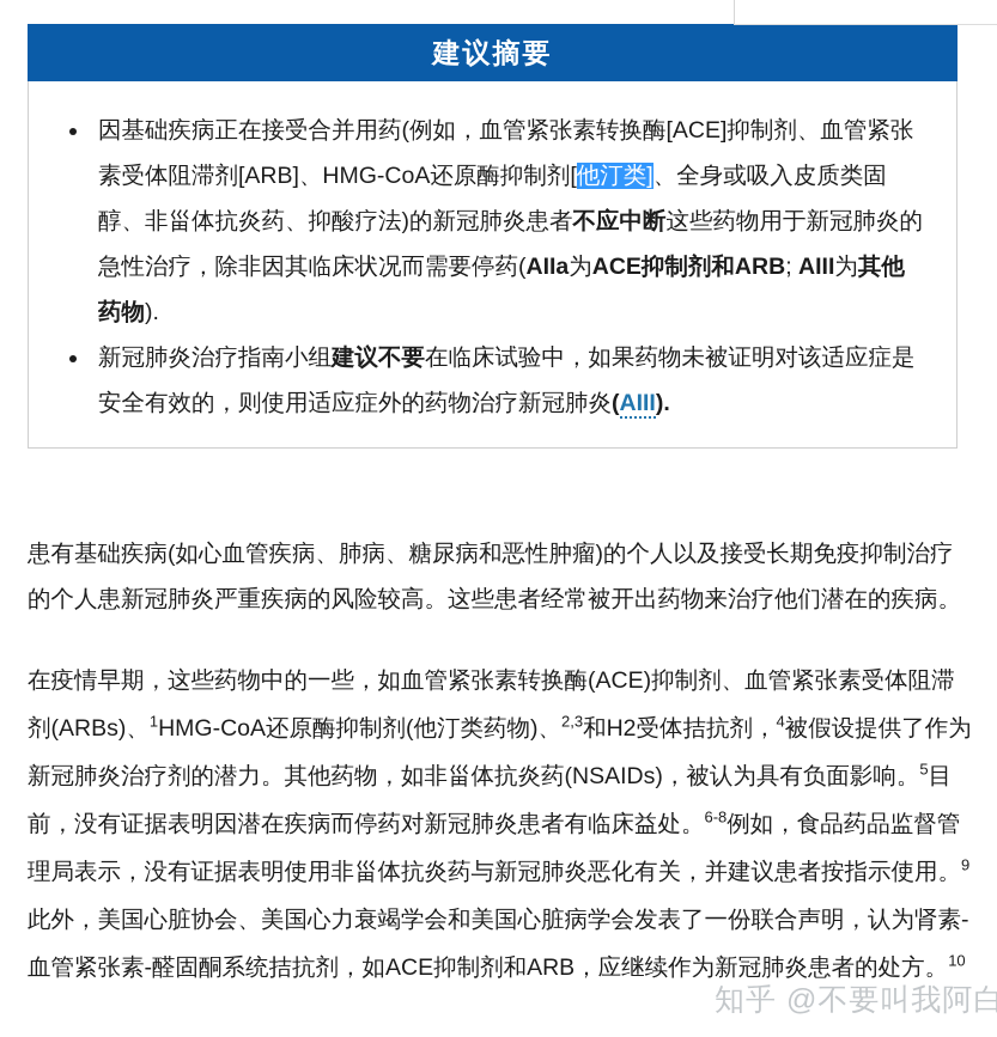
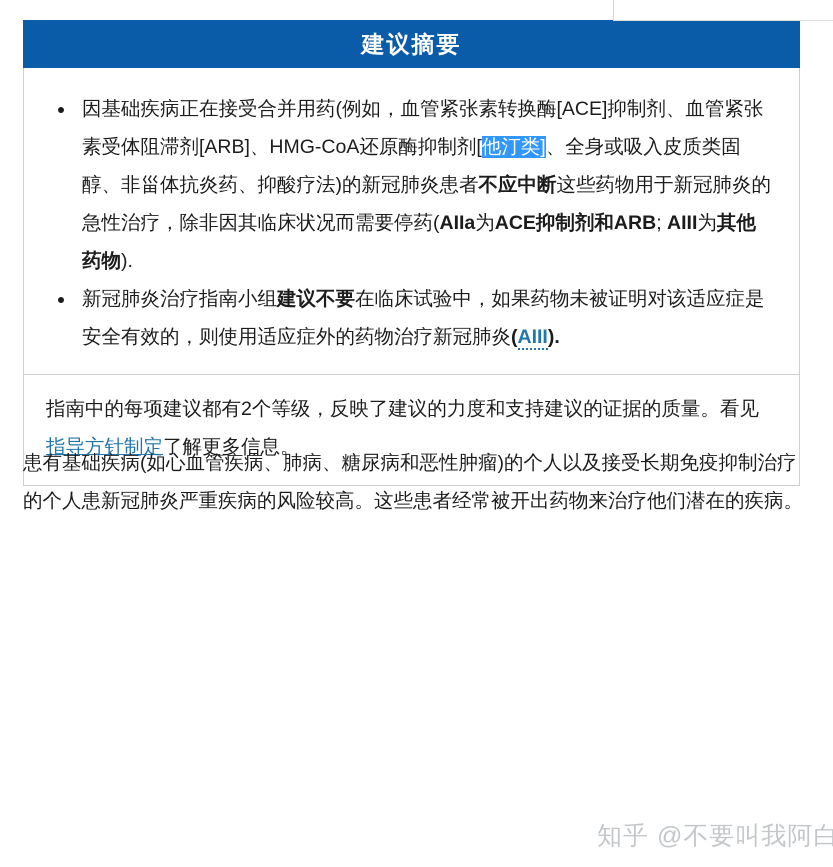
  建议摘要
  因基础疾病正在接受合并用药(例如，血管紧张素转换酶[ACE]抑制剂、血管紧张素受体阻滞剂[ARB]、HMG-CoA还原酶抑制剂[他汀类]、全身或吸入皮质类固醇、非甾体抗炎药、抑酸疗法)的新冠肺炎患者不应中断这些药物用于新冠肺炎的急性治疗，除非因其临床状况而需要停药(AIIa为ACE抑制剂和ARB; AIII为其他药物).
  新冠肺炎治疗指南小组建议不要在临床试验中，如果药物未被证明对该适应症是安全有效的，则使用适应症外的药物治疗新冠肺炎(AIII).
+ 指南中的每项建议都有2个等级，反映了建议的力度和支持建议的证据的质量。看见指导方针制定了解更多信息。
  患有基础疾病(如心血管疾病、肺病、糖尿病和恶性肿瘤)的个人以及接受长期免疫抑制治疗的个人患新冠肺炎严重疾病的风险较高。这些患者经常被开出药物来治疗他们潜在的疾病。
- 在疫情早期，这些药物中的一些，如血管紧张素转换酶(ACE)抑制剂、血管紧张素受体阻滞剂(ARBs)、1HMG-CoA还原酶抑制剂(他汀类药物)、2,3和H2受体拮抗剂，4被假设提供了作为新冠肺炎治疗剂的潜力。其他药物，如非甾体抗炎药(NSAIDs)，被认为具有负面影响。5目前，没有证据表明因潜在疾病而停药对新冠肺炎患者有临床益处。6-8例如，食品药品监督管理局表示，没有证据表明使用非甾体抗炎药与新冠肺炎恶化有关，并建议患者按指示使用。9此外，美国心脏协会、美国心力衰竭学会和美国心脏病学会发表了一份联合声明，认为肾素-血管紧张素-醛固酮系统拮抗剂，如ACE抑制剂和ARB，应继续作为新冠肺炎患者的处方。10
  知乎 @不要叫我阿白
